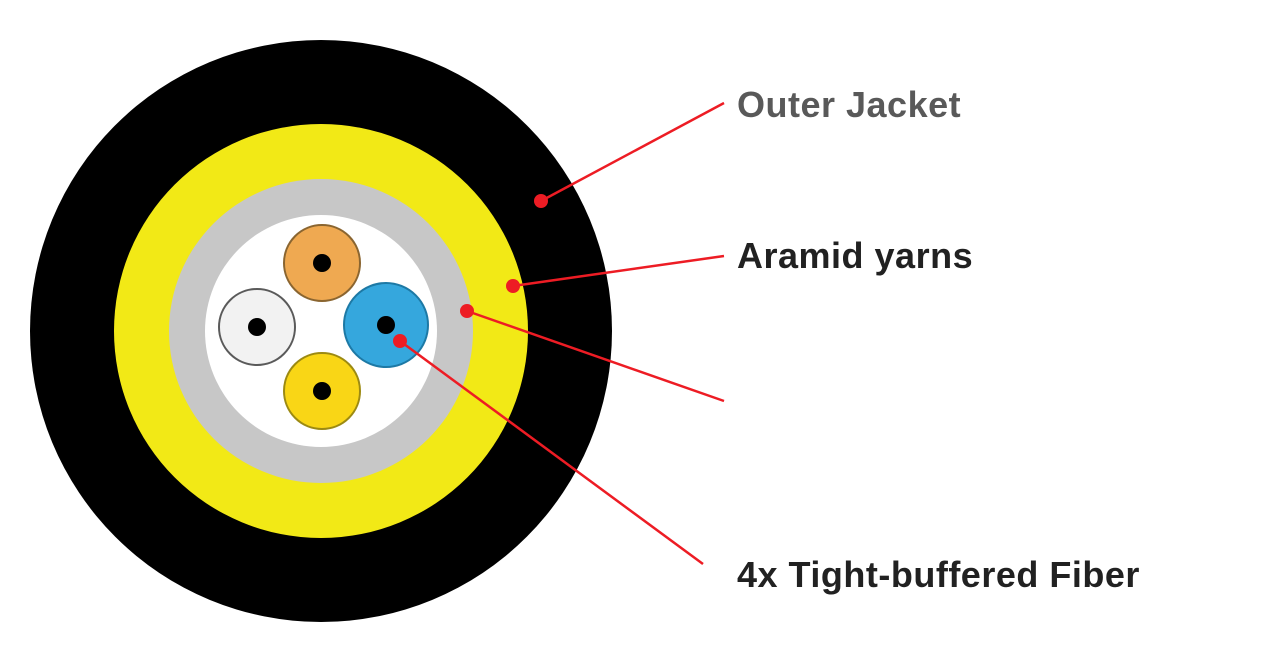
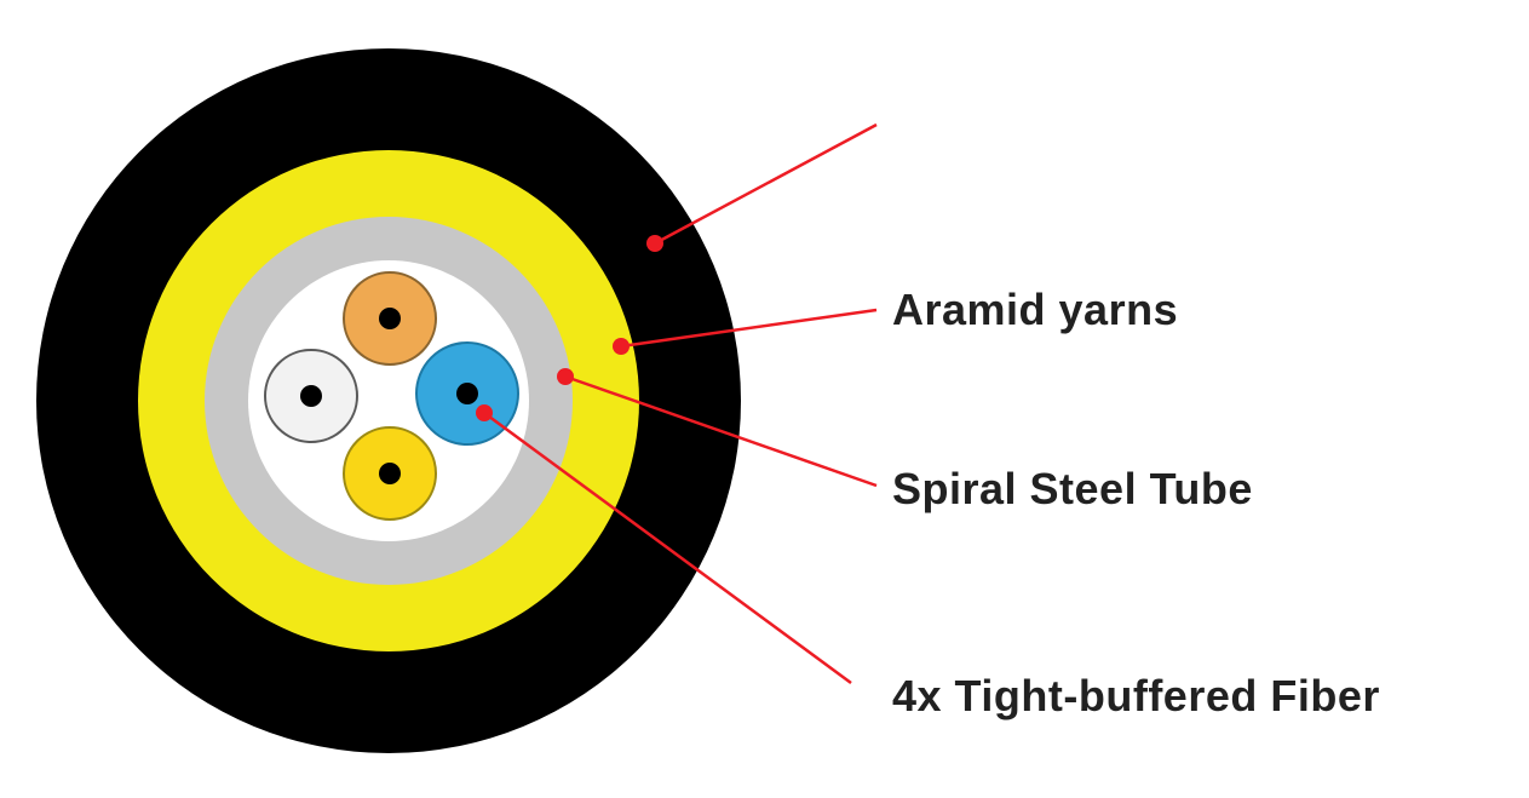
- Outer Jacket
  Aramid yarns
+ Spiral Steel Tube
  4x Tight-buffered Fiber
